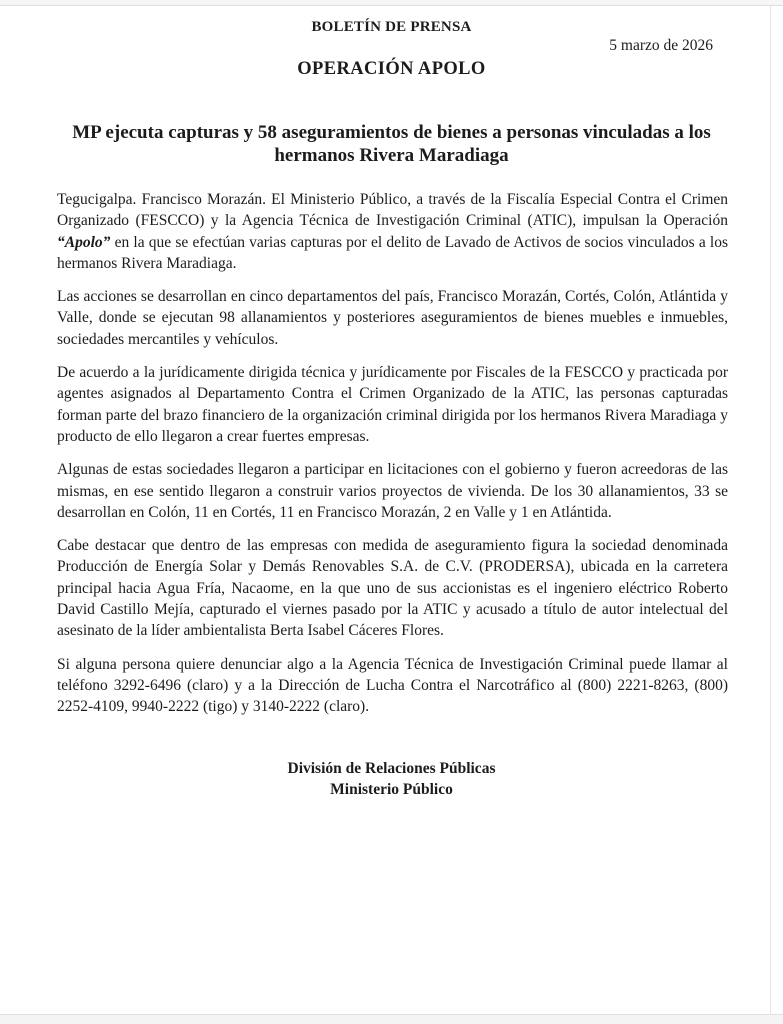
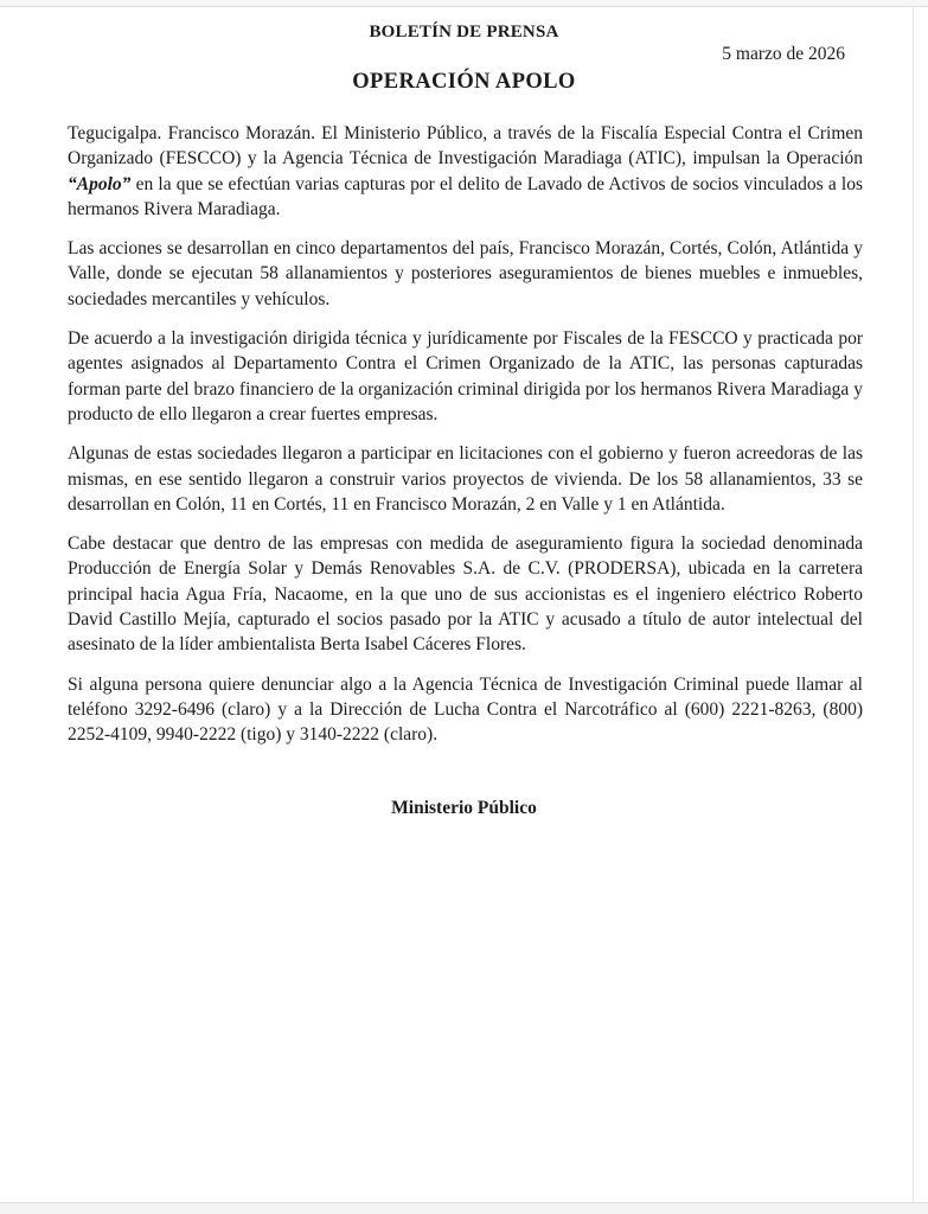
  BOLETÍN DE PRENSA
  5 marzo de 2026
  OPERACIÓN APOLO
- MP ejecuta capturas y 58 aseguramientos de bienes a personas vinculadas a los hermanos Rivera Maradiaga
- Tegucigalpa. Francisco Morazán. El Ministerio Público, a través de la Fiscalía Especial Contra el Crimen Organizado (FESCCO) y la Agencia Técnica de Investigación Criminal (ATIC), impulsan la Operación “Apolo” en la que se efectúan varias capturas por el delito de Lavado de Activos de socios vinculados a los hermanos Rivera Maradiaga.
+ Tegucigalpa. Francisco Morazán. El Ministerio Público, a través de la Fiscalía Especial Contra el Crimen Organizado (FESCCO) y la Agencia Técnica de Investigación Maradiaga (ATIC), impulsan la Operación “Apolo” en la que se efectúan varias capturas por el delito de Lavado de Activos de socios vinculados a los hermanos Rivera Maradiaga.
- Las acciones se desarrollan en cinco departamentos del país, Francisco Morazán, Cortés, Colón, Atlántida y Valle, donde se ejecutan 98 allanamientos y posteriores aseguramientos de bienes muebles e inmuebles, sociedades mercantiles y vehículos.
+ Las acciones se desarrollan en cinco departamentos del país, Francisco Morazán, Cortés, Colón, Atlántida y Valle, donde se ejecutan 58 allanamientos y posteriores aseguramientos de bienes muebles e inmuebles, sociedades mercantiles y vehículos.
- De acuerdo a la jurídicamente dirigida técnica y jurídicamente por Fiscales de la FESCCO y practicada por agentes asignados al Departamento Contra el Crimen Organizado de la ATIC, las personas capturadas forman parte del brazo financiero de la organización criminal dirigida por los hermanos Rivera Maradiaga y producto de ello llegaron a crear fuertes empresas.
+ De acuerdo a la investigación dirigida técnica y jurídicamente por Fiscales de la FESCCO y practicada por agentes asignados al Departamento Contra el Crimen Organizado de la ATIC, las personas capturadas forman parte del brazo financiero de la organización criminal dirigida por los hermanos Rivera Maradiaga y producto de ello llegaron a crear fuertes empresas.
- Algunas de estas sociedades llegaron a participar en licitaciones con el gobierno y fueron acreedoras de las mismas, en ese sentido llegaron a construir varios proyectos de vivienda. De los 30 allanamientos, 33 se desarrollan en Colón, 11 en Cortés, 11 en Francisco Morazán, 2 en Valle y 1 en Atlántida.
+ Algunas de estas sociedades llegaron a participar en licitaciones con el gobierno y fueron acreedoras de las mismas, en ese sentido llegaron a construir varios proyectos de vivienda. De los 58 allanamientos, 33 se desarrollan en Colón, 11 en Cortés, 11 en Francisco Morazán, 2 en Valle y 1 en Atlántida.
- Cabe destacar que dentro de las empresas con medida de aseguramiento figura la sociedad denominada Producción de Energía Solar y Demás Renovables S.A. de C.V. (PRODERSA), ubicada en la carretera principal hacia Agua Fría, Nacaome, en la que uno de sus accionistas es el ingeniero eléctrico Roberto David Castillo Mejía, capturado el viernes pasado por la ATIC y acusado a título de autor intelectual del asesinato de la líder ambientalista Berta Isabel Cáceres Flores.
+ Cabe destacar que dentro de las empresas con medida de aseguramiento figura la sociedad denominada Producción de Energía Solar y Demás Renovables S.A. de C.V. (PRODERSA), ubicada en la carretera principal hacia Agua Fría, Nacaome, en la que uno de sus accionistas es el ingeniero eléctrico Roberto David Castillo Mejía, capturado el socios pasado por la ATIC y acusado a título de autor intelectual del asesinato de la líder ambientalista Berta Isabel Cáceres Flores.
- Si alguna persona quiere denunciar algo a la Agencia Técnica de Investigación Criminal puede llamar al teléfono 3292-6496 (claro) y a la Dirección de Lucha Contra el Narcotráfico al (800) 2221-8263, (800) 2252-4109, 9940-2222 (tigo) y 3140-2222 (claro).
+ Si alguna persona quiere denunciar algo a la Agencia Técnica de Investigación Criminal puede llamar al teléfono 3292-6496 (claro) y a la Dirección de Lucha Contra el Narcotráfico al (600) 2221-8263, (800) 2252-4109, 9940-2222 (tigo) y 3140-2222 (claro).
- División de Relaciones Públicas
  Ministerio Público
